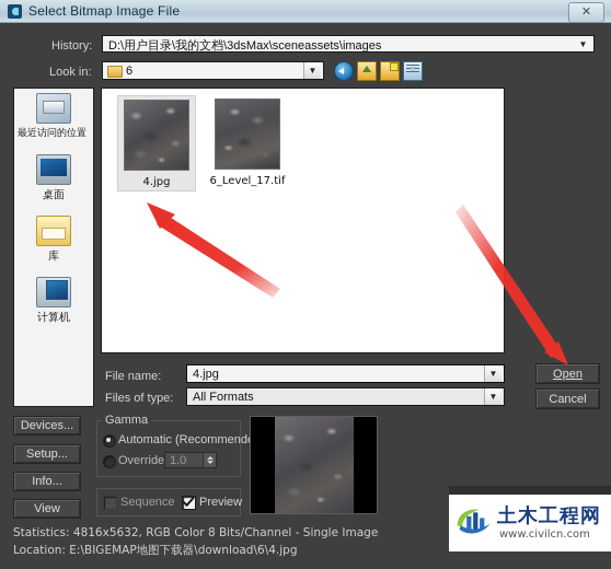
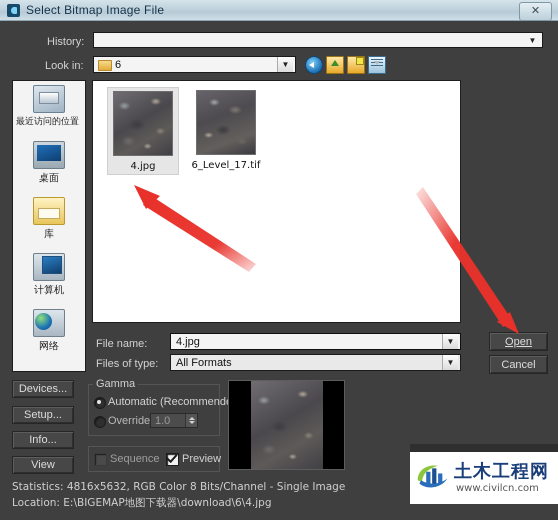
  Select Bitmap Image File
  ✕
  History:
- D:\用户目录\我的文档\3dsMax\sceneassets\images
  ▼
  Look in:
  6
  ▼
  最近访问的位置
  桌面
  库
  计算机
+ 网络
  4.jpg
  6_Level_17.tif
  File name:
  4.jpg
  ▼
  Files of type:
  All Formats
  ▼
  Open
  Cancel
  Devices...
  Setup...
  Info...
  View
  Gamma
  Automatic (Recommend
  Override
  1.0
  Sequence
  Preview
  Statistics: 4816x5632, RGB Color 8 Bits/Channel - Single Image
  Location: E:\BIGEMAP地图下载器\download\6\4.jpg
  土木工程网
  www.civilcn.com
